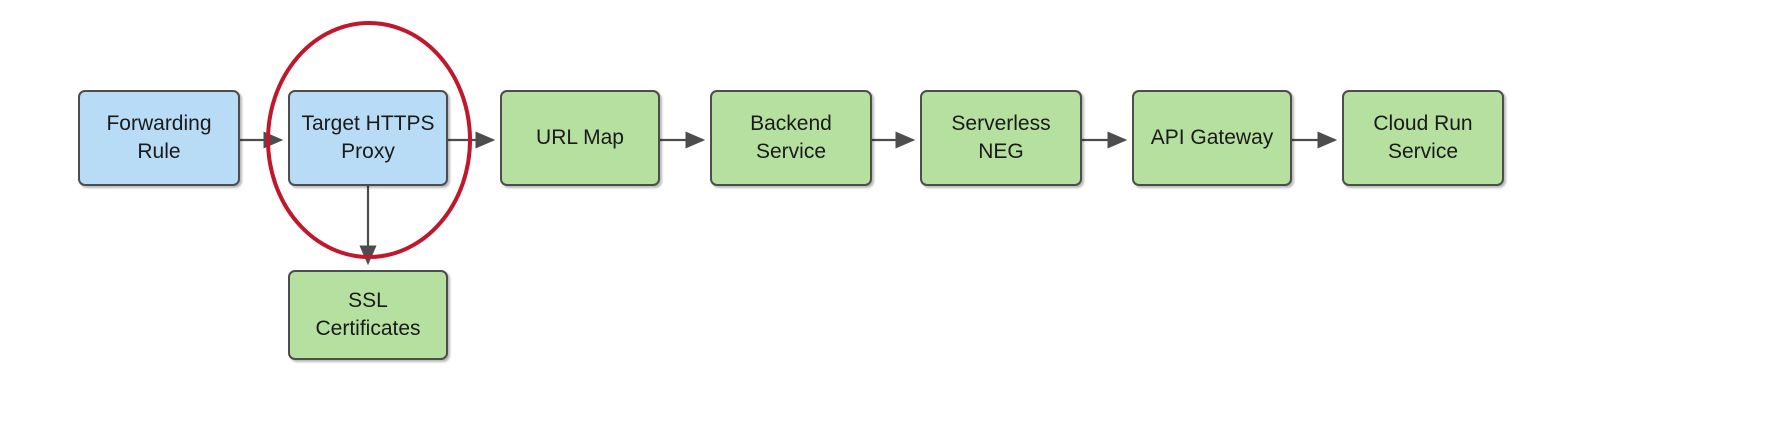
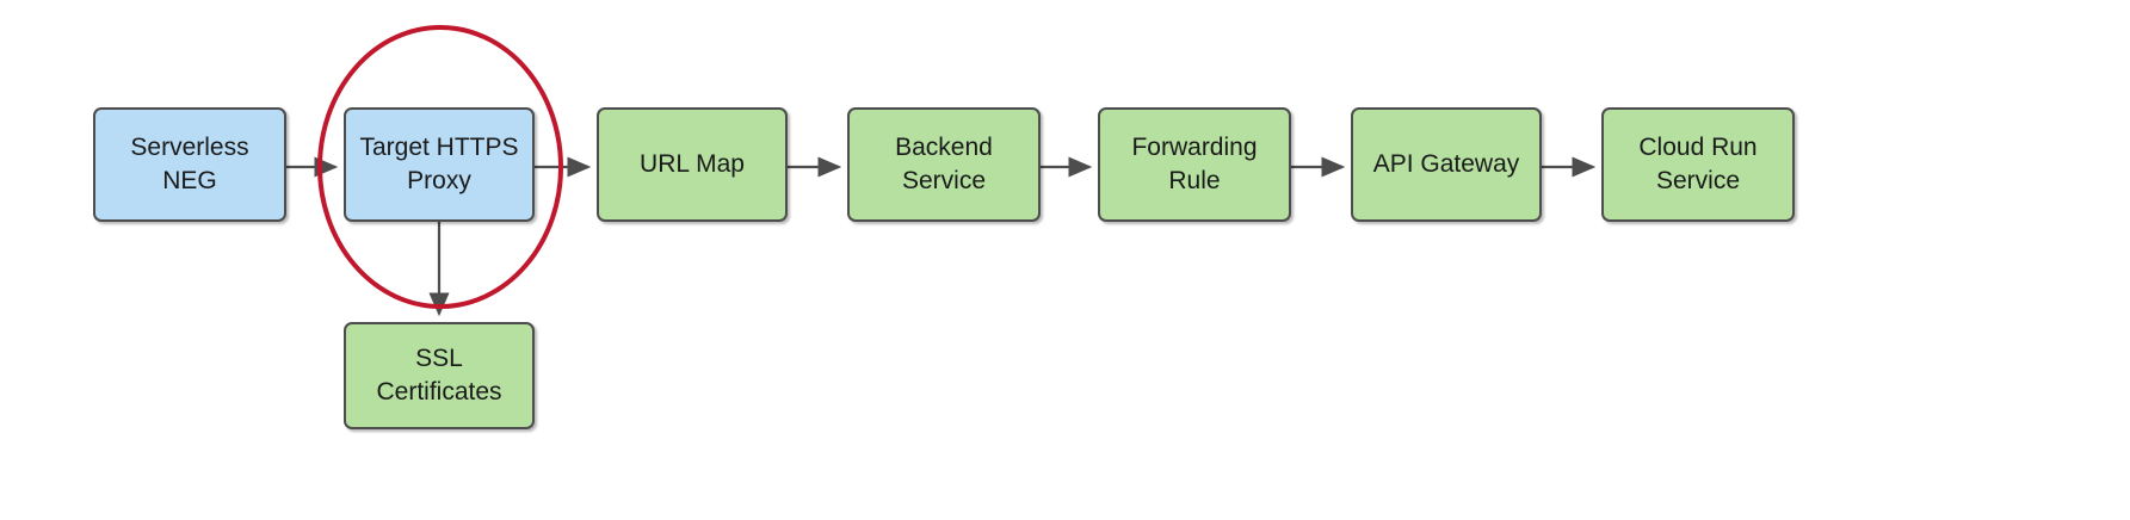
- Forwarding Rule
+ Serverless NEG
  Target HTTPS
  Proxy
  URL Map
  Backend Service
- Serverless NEG
+ Forwarding Rule
  API Gateway
  Cloud Run
  Service
  SSL Certificates
